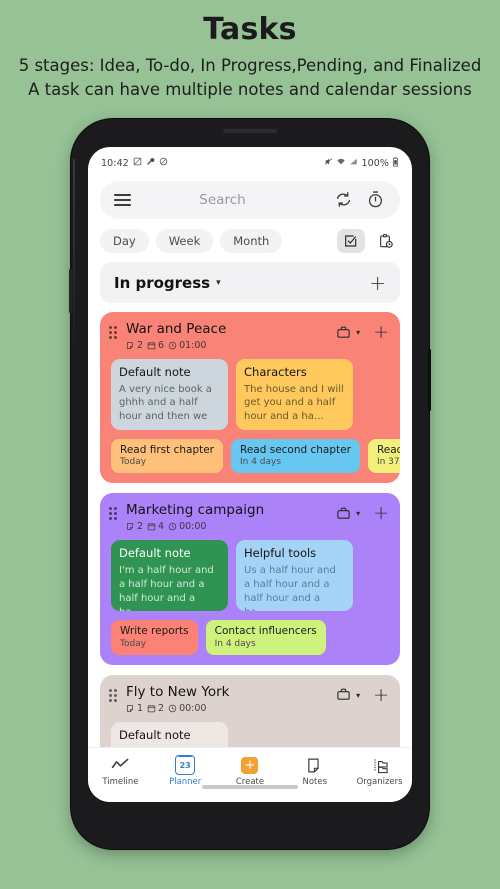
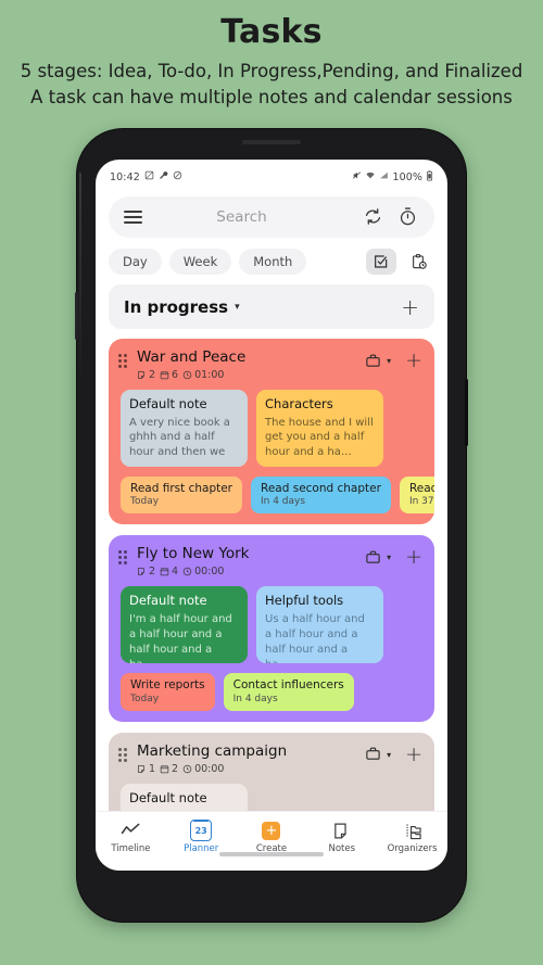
  Tasks
  5 stages: Idea, To-do, In Progress,Pending, and Finalized
  A task can have multiple notes and calendar sessions
  10:42
  100%
  Search
  Day
  Week
  Month
  In progress
  ▾
  +
  War and Peace
  2
  6
  01:00
  ▾
  +
  Default note
  A very nice book a ghhh and a half hour and then we
  Characters
  The house and I will get you and a half hour and a ha…
  Read first chapter
  Today
  Read second chapter
  In 4 days
- Marketing campaign
+ Fly to New York
  2
  4
  00:00
  ▾
  +
  Default note
  I'm a half hour and a half hour and a half hour and a
  Helpful tools
  Us a half hour and a half hour and a half hour and a
  Write reports
  Today
  Contact influencers
  In 4 days
- Fly to New York
+ Marketing campaign
  1
  2
  00:00
  ▾
  +
  Default note
  Timeline
  23
  Planner
  +
  Create
  Notes
  Organizers
